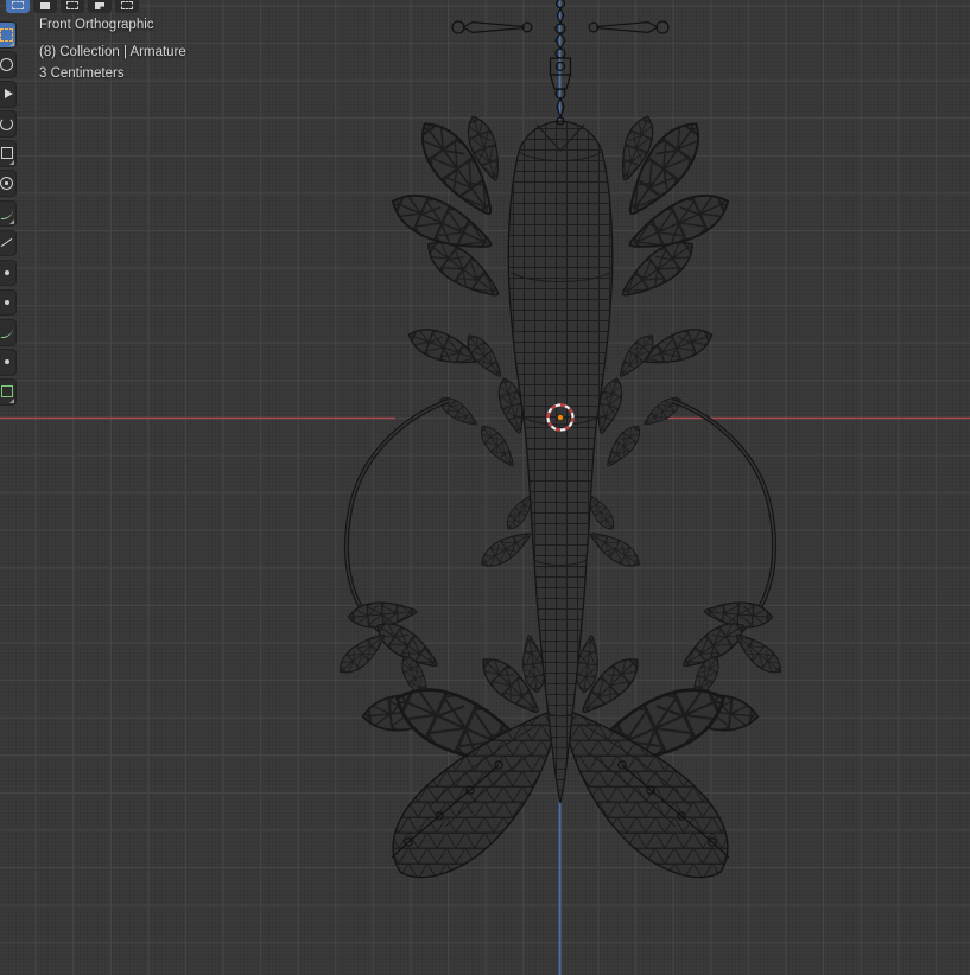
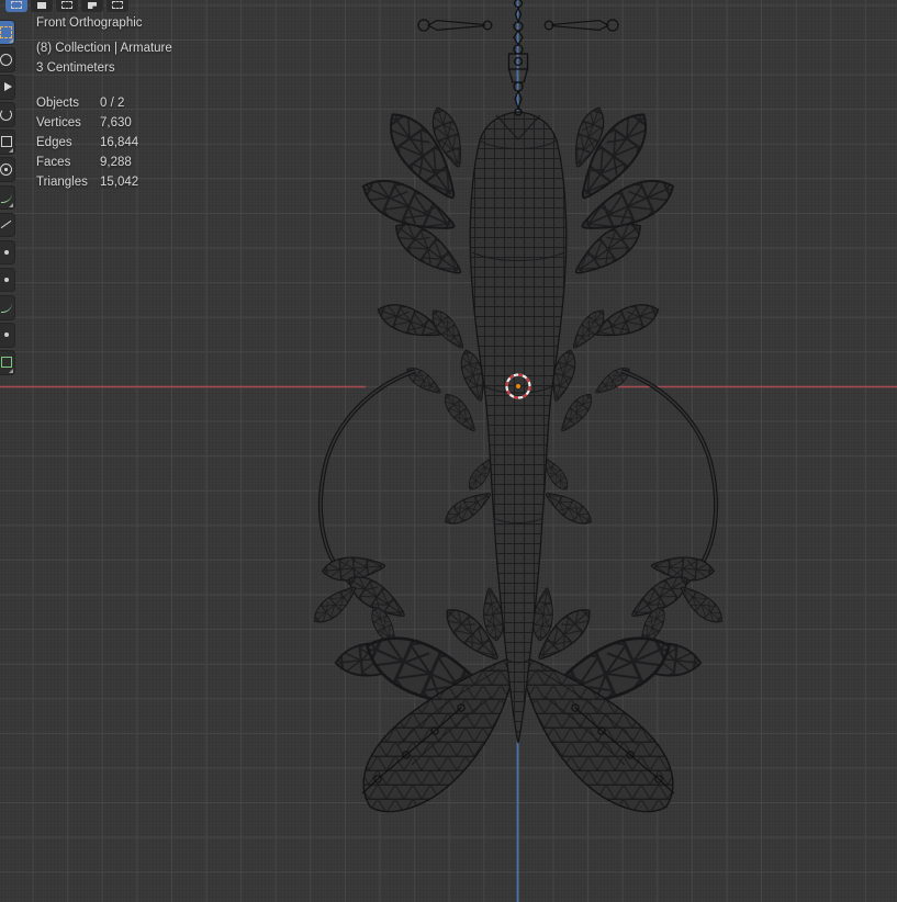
  Front Orthographic
  (8) Collection | Armature
  3 Centimeters
+ Objects
+ 0 / 2
+ Vertices
+ 7,630
+ Edges
+ 16,844
+ Faces
+ 9,288
+ Triangles
+ 15,042
